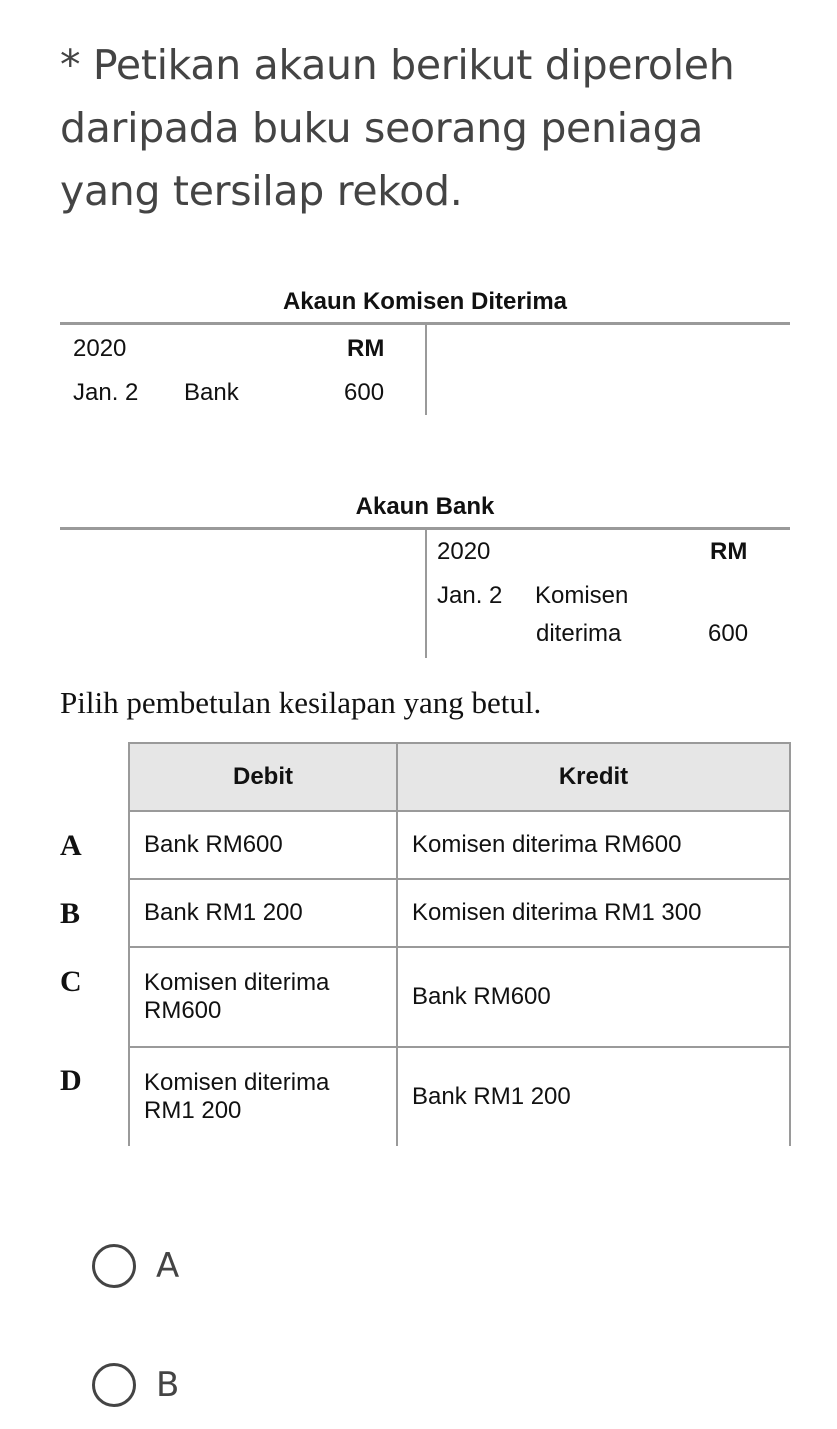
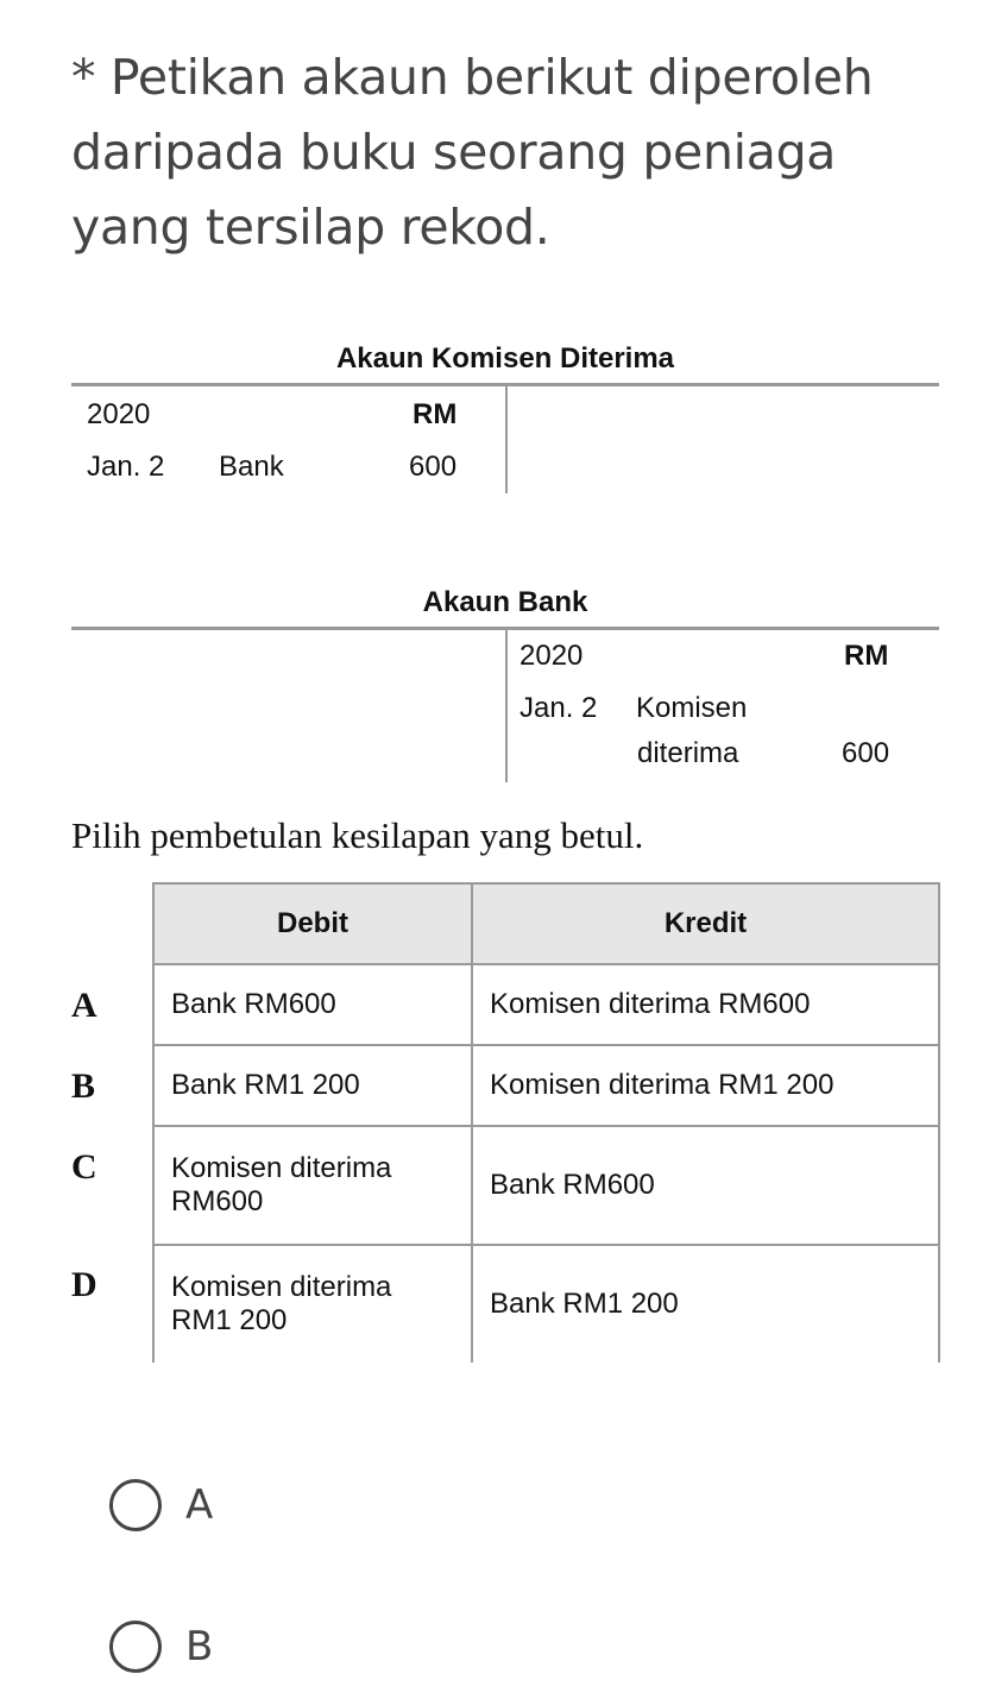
  * Petikan akaun berikut diperoleh daripada buku seorang peniaga yang tersilap rekod.
  Akaun Komisen Diterima
  2020
  RM
  Jan. 2
  Bank
  600
  Akaun Bank
  2020
  RM
  Jan. 2
  Komisen
  diterima
  600
  Pilih pembetulan kesilapan yang betul.
  A
  B
  C
  D
  Debit	Kredit
  Bank RM600	Komisen diterima RM600
- Bank RM1 200	Komisen diterima RM1 300
+ Bank RM1 200	Komisen diterima RM1 200
  Komisen diterima RM600	Bank RM600
  Komisen diterima RM1 200	Bank RM1 200
  A
  B
